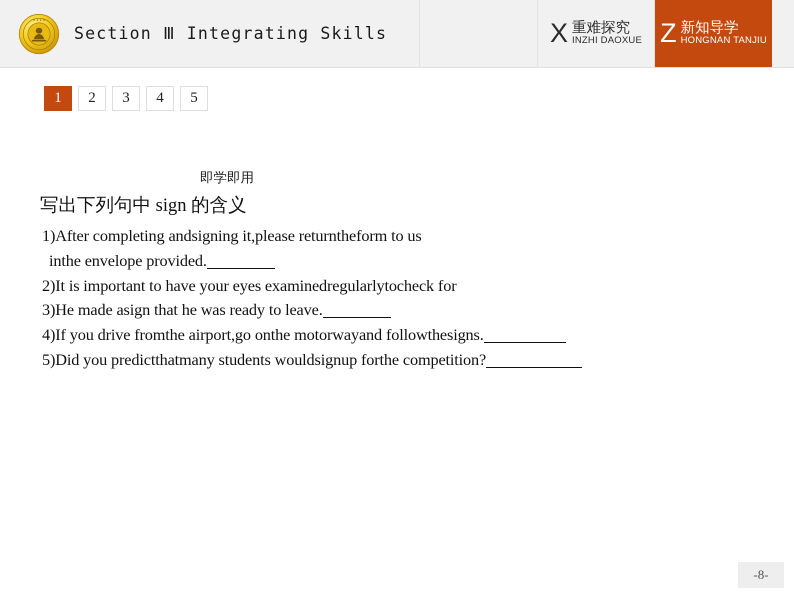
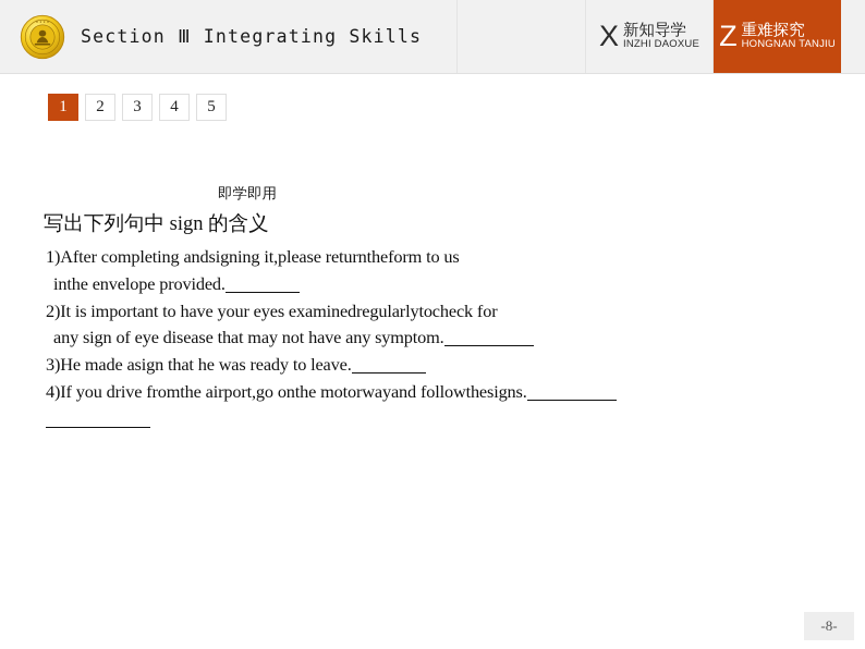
  Section Ⅲ Integrating Skills
  X
- 重难探究
+ 新知导学
  INZHI DAOXUE
  Z
- 新知导学
+ 重难探究
  HONGNAN TANJIU
  1
  2
  3
  4
  5
  即学即用
  写出下列句中 sign 的含义
  1)After completing andsigning it,please returntheform to us
  inthe envelope provided.
  2)It is important to have your eyes examinedregularlytocheck for
+ any sign of eye disease that may not have any symptom.
  3)He made asign that he was ready to leave.
  4)If you drive fromthe airport,go onthe motorwayand followthesigns.
- 5)Did you predictthatmany students wouldsignup forthe competition?
  -8-
